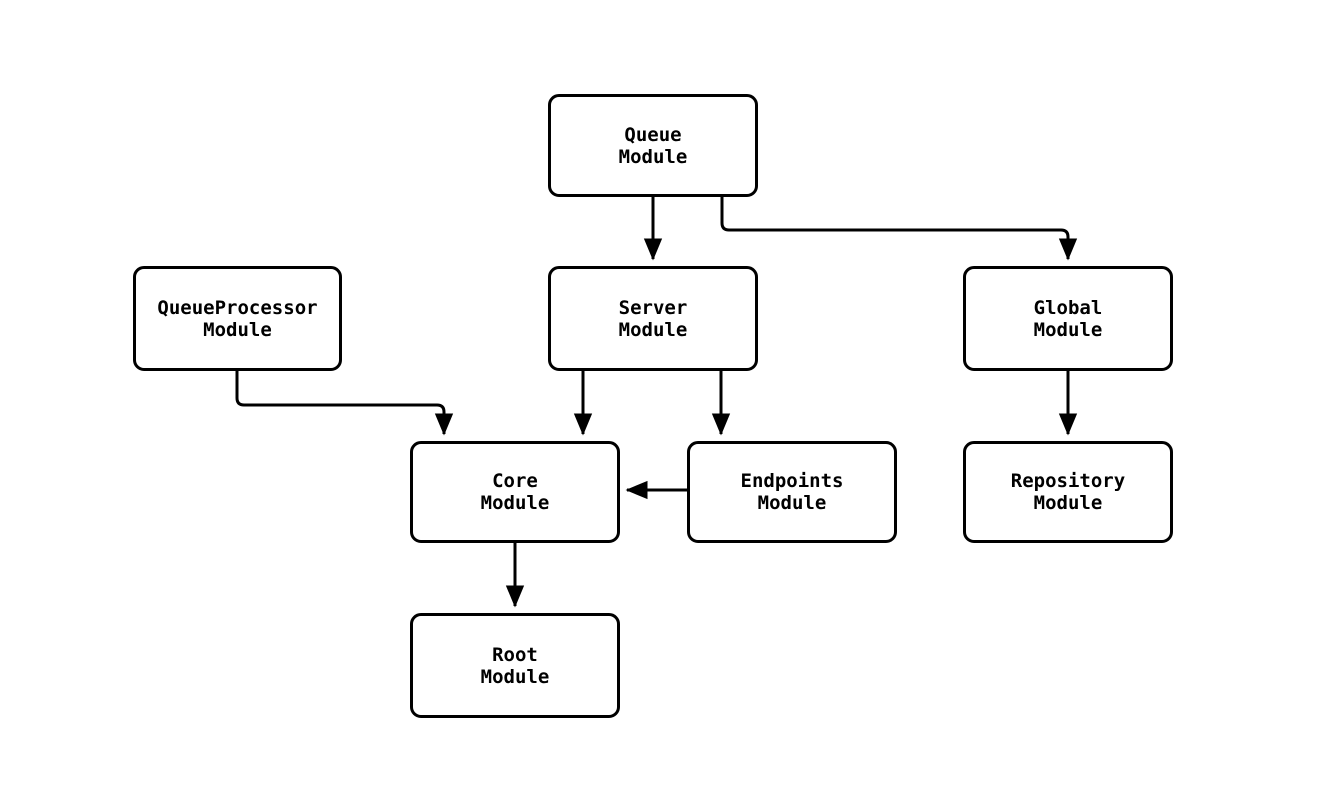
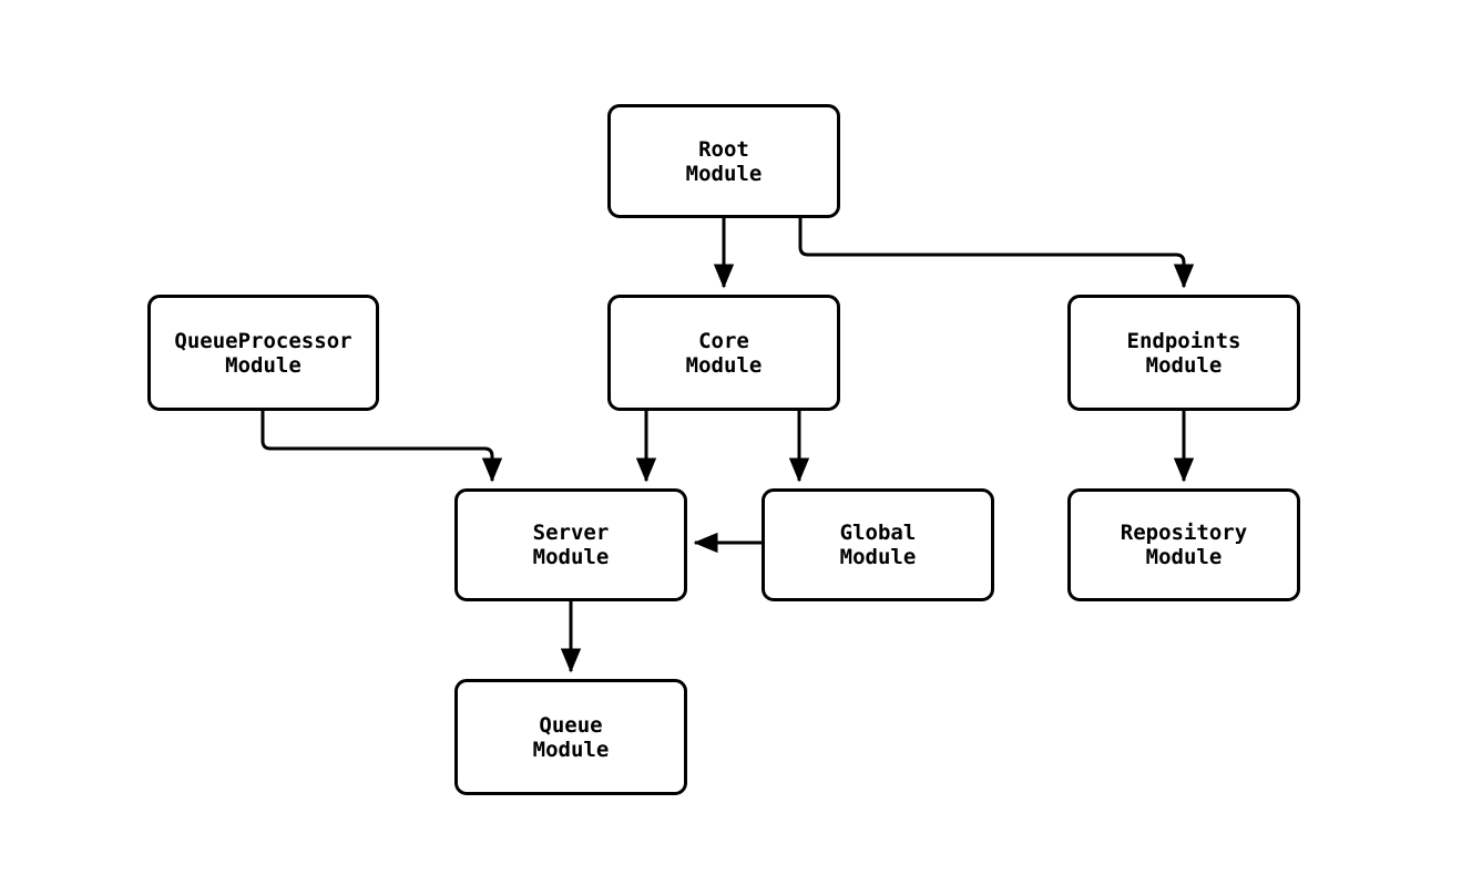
- Queue
+ Root
  Module
  QueueProcessor
  Module
- Server
+ Core
  Module
- Global
+ Endpoints
  Module
- Core
+ Server
  Module
- Endpoints
+ Global
  Module
  Repository
  Module
- Root
+ Queue
  Module
